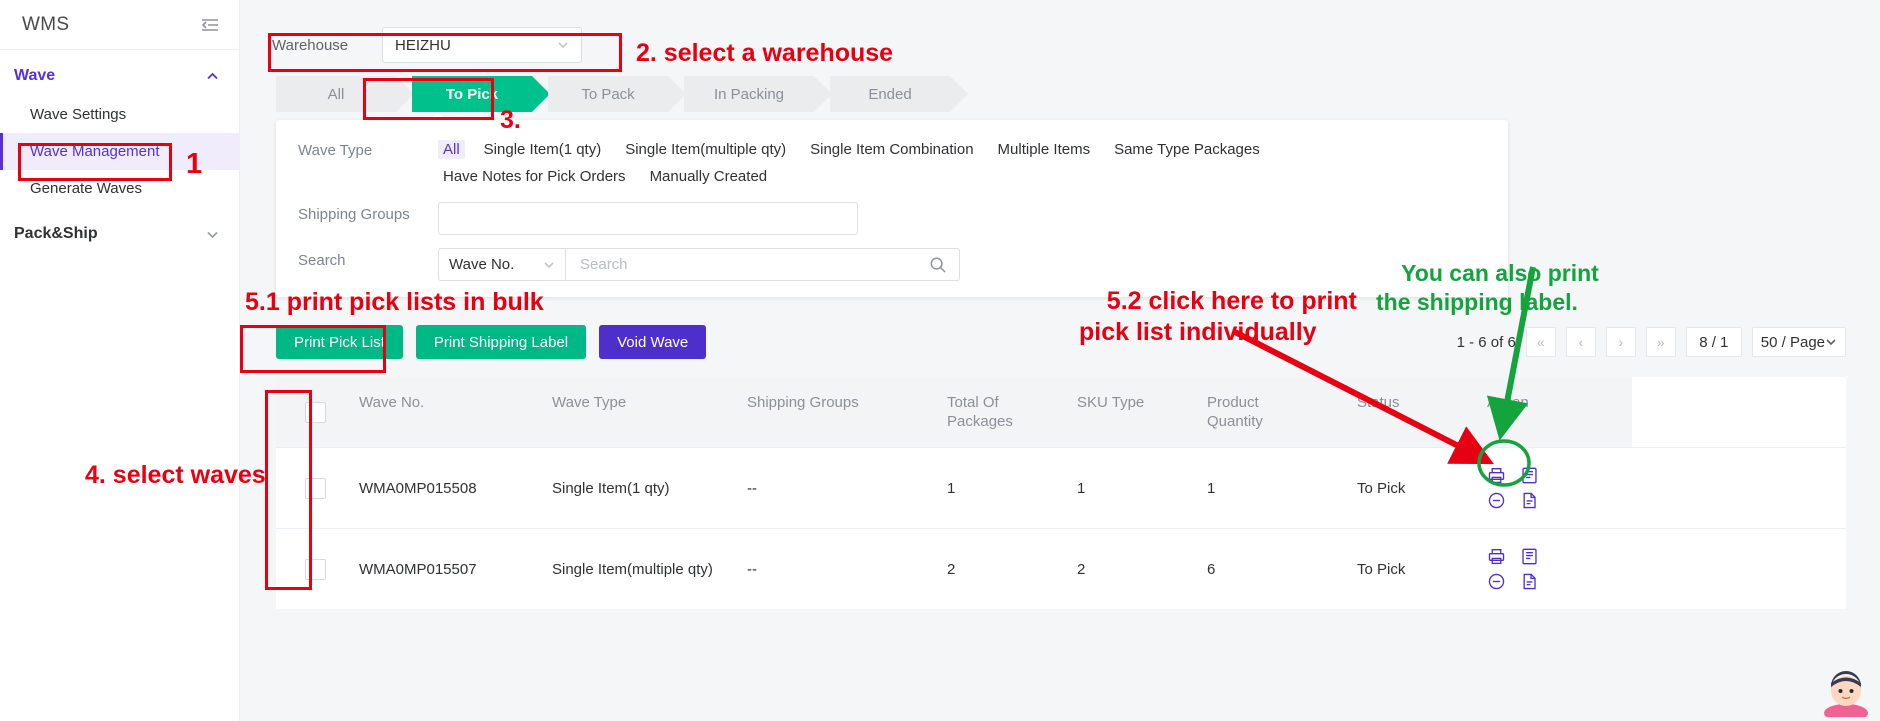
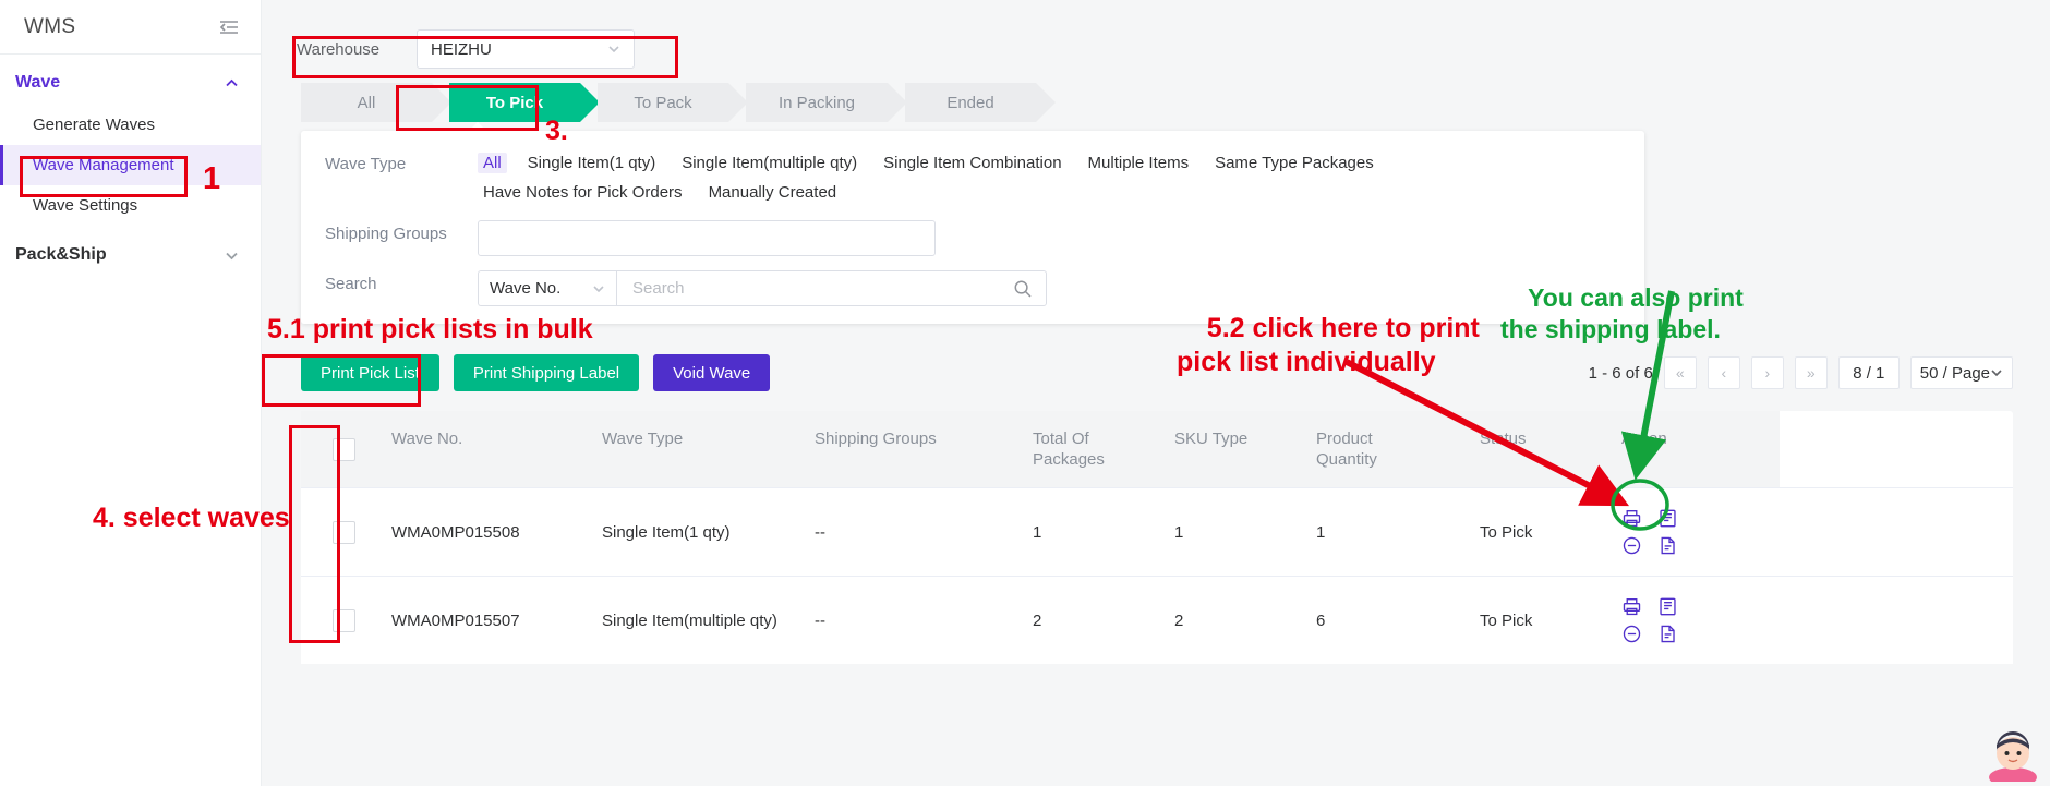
  WMS
  Wave
- Wave Settings
+ Generate Waves
  Wave Management
- Generate Waves
+ Wave Settings
  Pack&Ship
  Warehouse
  HEIZHU
  All
  To Pick
  To Pack
  In Packing
  Ended
  Wave Type
  All
  Single Item(1 qty)
  Single Item(multiple qty)
  Single Item Combination
  Multiple Items
  Same Type Packages
  Have Notes for Pick Orders
  Manually Created
  Shipping Groups
  Search
  Wave No.
  Search
  Print Pick List
  Print Shipping Label
  Void Wave
  1 - 6 of 6
  «
  ‹
  ›
  »
  8 / 1
  50 / Page
  Wave No.
  Wave Type
  Shipping Groups
  Total Of Packages
  SKU Type
  Product Quantity
  Acion
  WMA0MP015508
  Single Item(1 qty)
  --
  1
  1
  1
  To Pick
  WMA0MP015507
  Single Item(multiple qty)
  --
  2
  2
  6
  To Pick
  1
- 2. select a warehouse
  3.
  4. select waves
  5.1 print pick lists in bulk
  5.2 click here to print
  pick list indivdually
  You can als print
  the shipping label.
